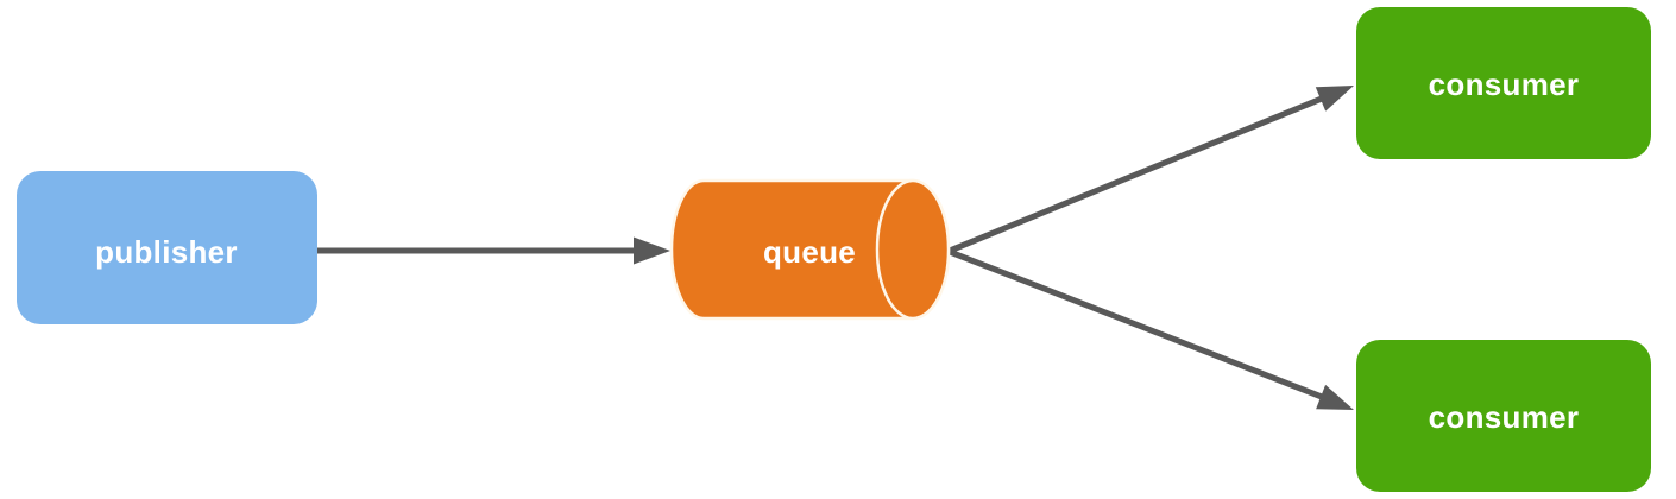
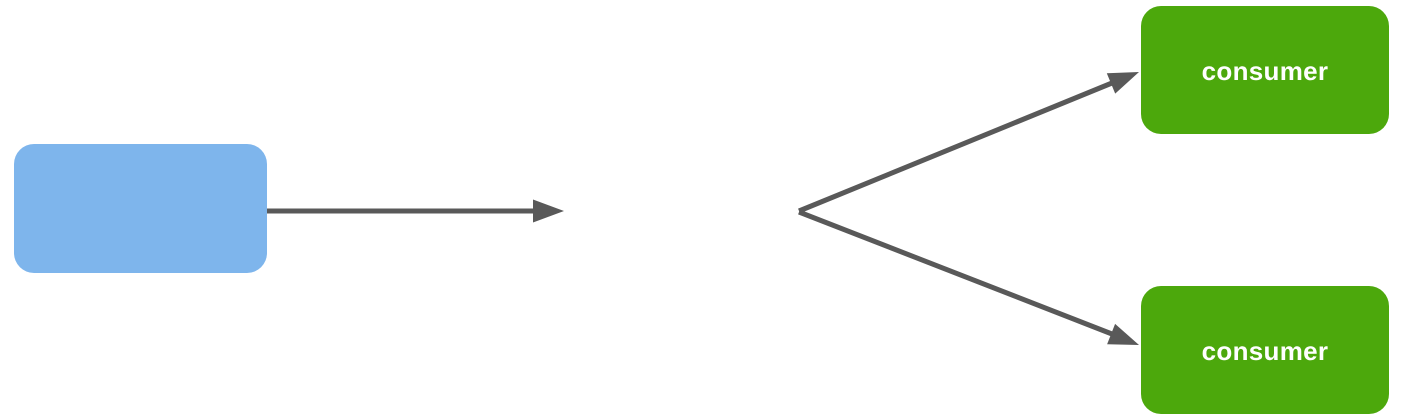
- publisher
- queue
  consumer
  consumer
